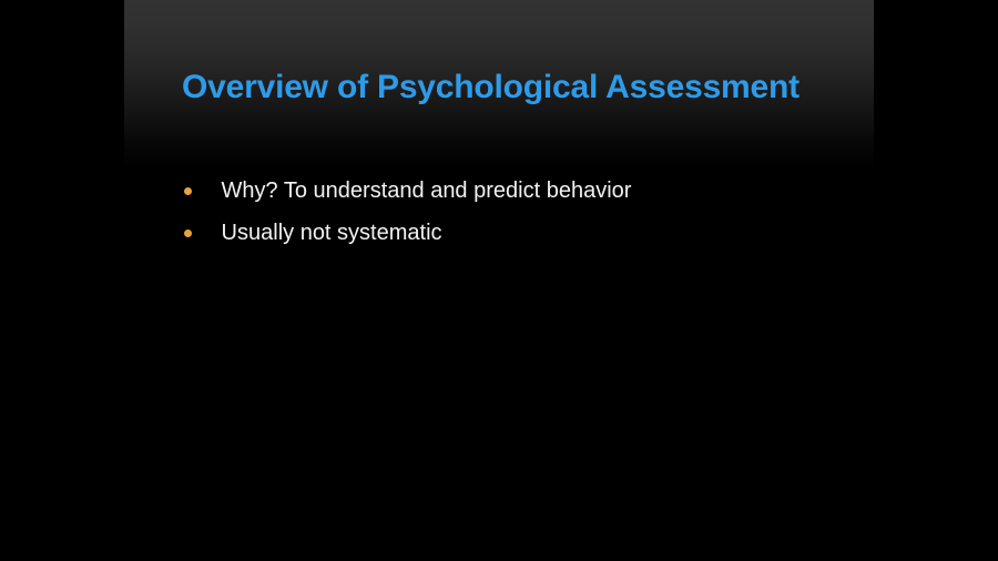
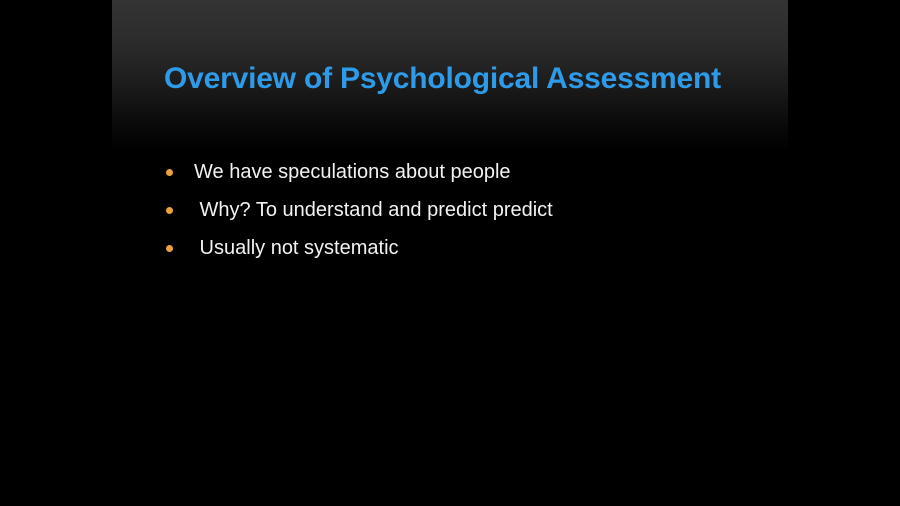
  Overview of Psychological Assessment
+ We have speculations about people
- Why? To understand and predict behavior
+ Why? To understand and predict predict
  Usually not systematic
